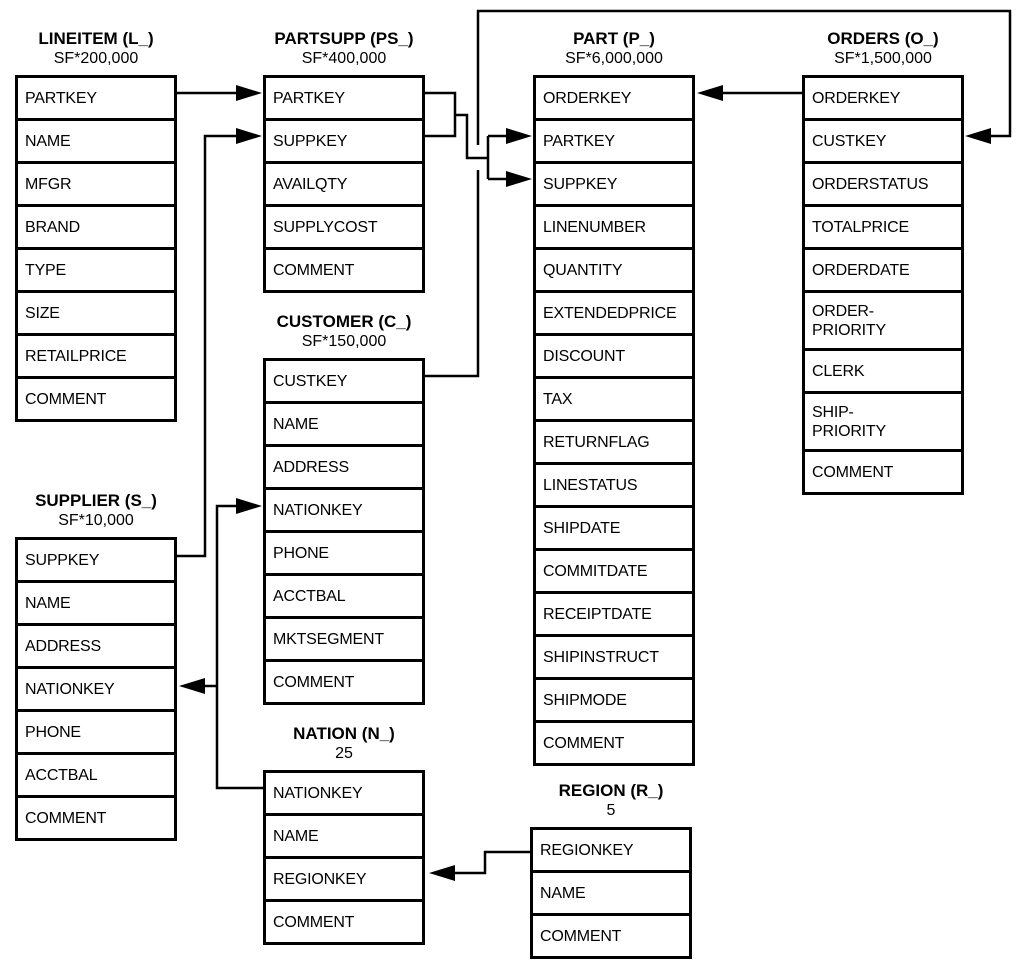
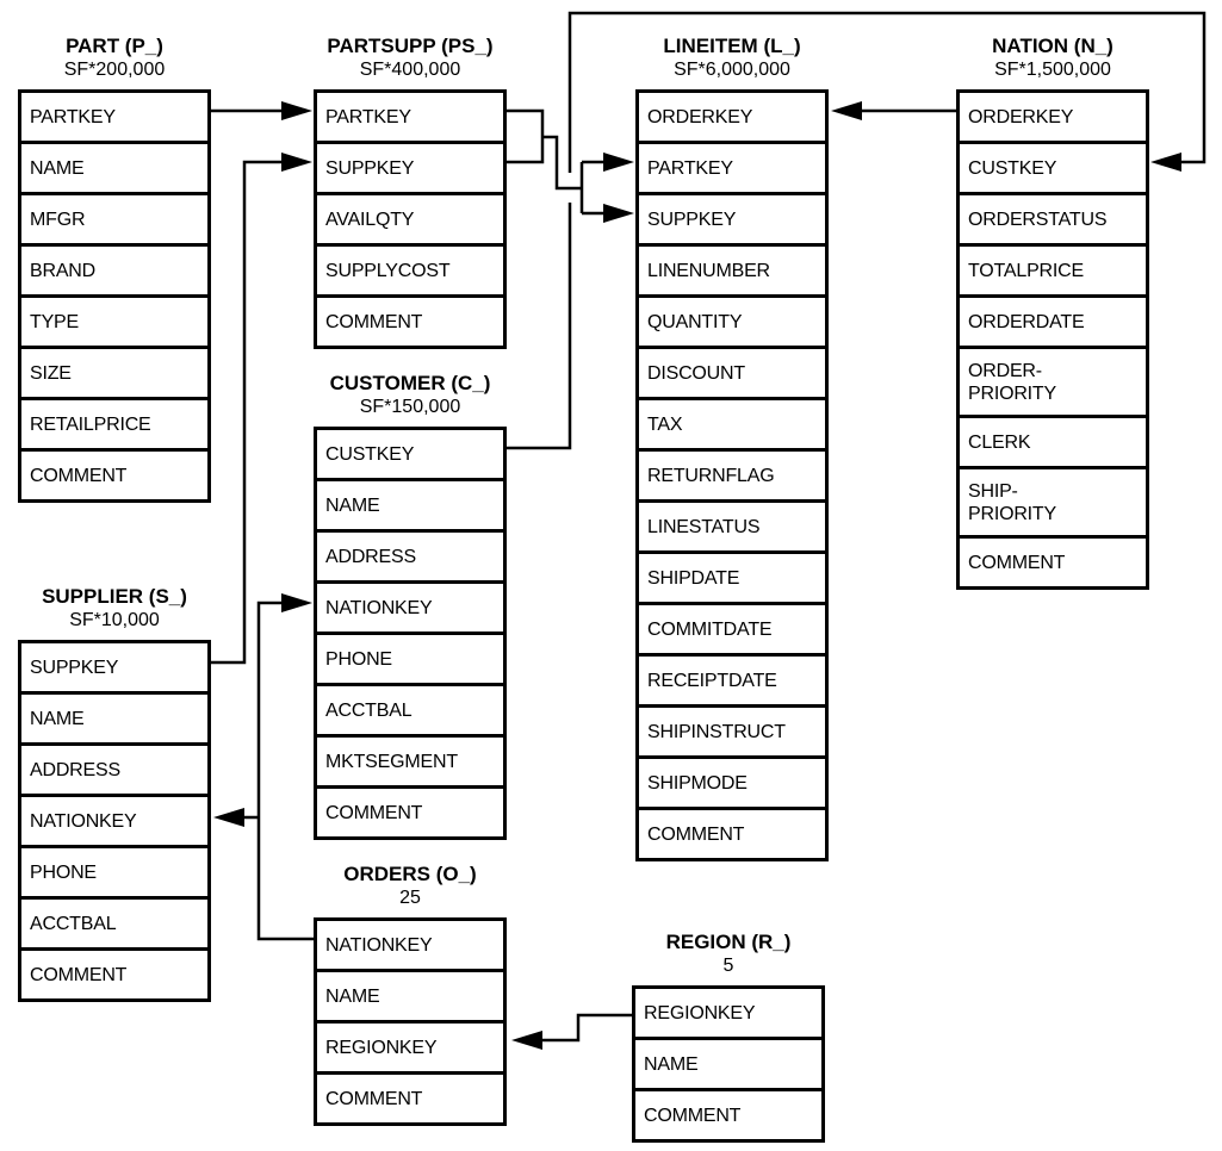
- LINEITEM (L_)
+ PART (P_)
  SF*200,000
  PARTKEY
  NAME
  MFGR
  BRAND
  TYPE
  SIZE
  RETAILPRICE
  COMMENT
  PARTSUPP (PS_)
  SF*400,000
  PARTKEY
  SUPPKEY
  AVAILQTY
  SUPPLYCOST
  COMMENT
- PART (P_)
+ LINEITEM (L_)
  SF*6,000,000
  ORDERKEY
  PARTKEY
  SUPPKEY
  LINENUMBER
  QUANTITY
- EXTENDEDPRICE
  DISCOUNT
  TAX
  RETURNFLAG
  LINESTATUS
  SHIPDATE
  COMMITDATE
  RECEIPTDATE
  SHIPINSTRUCT
  SHIPMODE
  COMMENT
- ORDERS (O_)
+ NATION (N_)
  SF*1,500,000
  ORDERKEY
  CUSTKEY
  ORDERSTATUS
  TOTALPRICE
  ORDERDATE
  ORDER-
  PRIORITY
  CLERK
  SHIP-
  PRIORITY
  COMMENT
  SUPPLIER (S_)
  SF*10,000
  SUPPKEY
  NAME
  ADDRESS
  NATIONKEY
  PHONE
  ACCTBAL
  COMMENT
  CUSTOMER (C_)
  SF*150,000
  CUSTKEY
  NAME
  ADDRESS
  NATIONKEY
  PHONE
  ACCTBAL
  MKTSEGMENT
  COMMENT
- NATION (N_)
+ ORDERS (O_)
  25
  NATIONKEY
  NAME
  REGIONKEY
  COMMENT
  REGION (R_)
  5
  REGIONKEY
  NAME
  COMMENT
